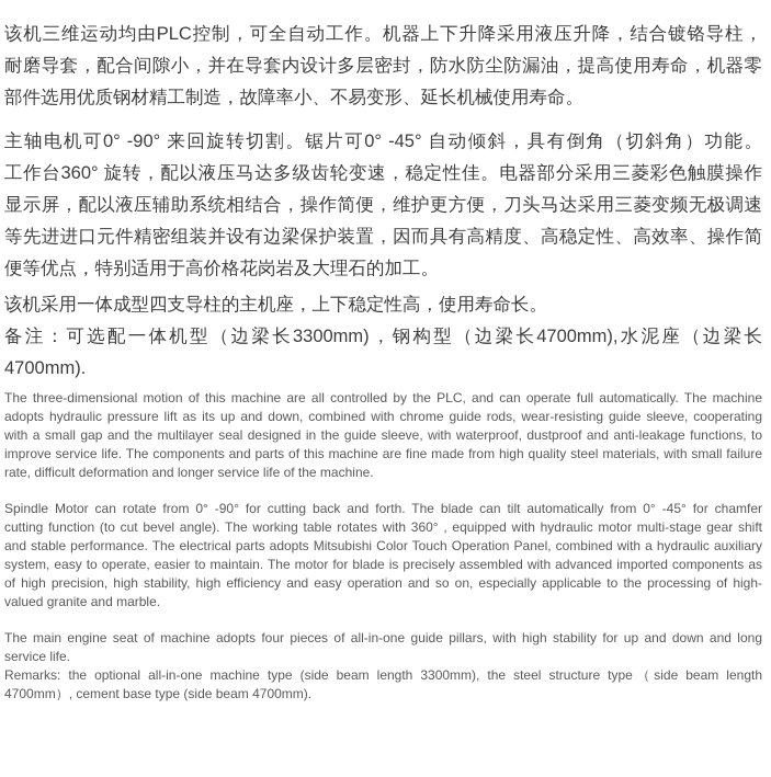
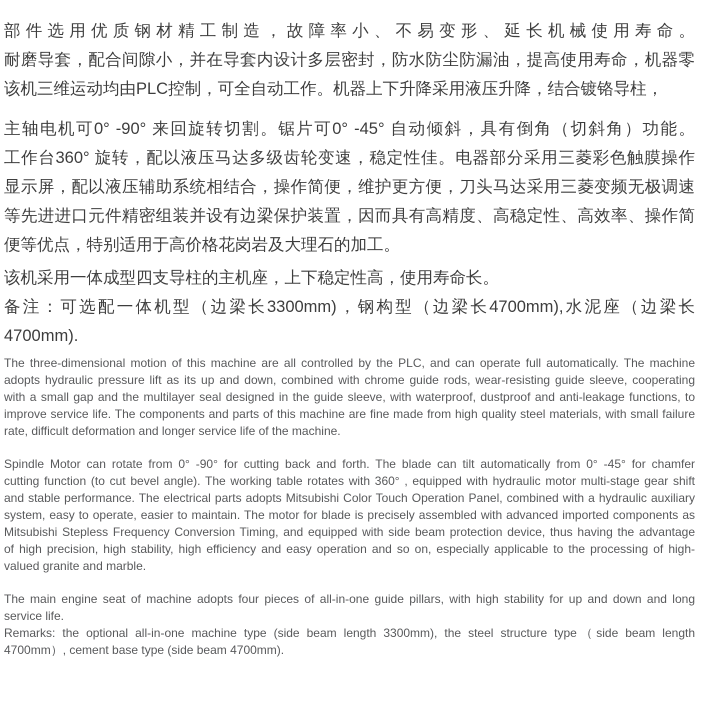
- 该机三维运动均由PLC控制，可全自动工作。机器上下升降采用液压升降，结合镀铬导柱，
+ 部件选用优质钢材精工制造，故障率小、不易变形、延长机械使用寿命。
  耐磨导套，配合间隙小，并在导套内设计多层密封，防水防尘防漏油，提高使用寿命，机器零
- 部件选用优质钢材精工制造，故障率小、不易变形、延长机械使用寿命。
+ 该机三维运动均由PLC控制，可全自动工作。机器上下升降采用液压升降，结合镀铬导柱，
  主轴电机可0° -90° 来回旋转切割。锯片可0° -45° 自动倾斜，具有倒角（切斜角）功能。
  工作台360° 旋转，配以液压马达多级齿轮变速，稳定性佳。电器部分采用三菱彩色触膜操作
  显示屏，配以液压辅助系统相结合，操作简便，维护更方便，刀头马达采用三菱变频无极调速
  等先进进口元件精密组装并设有边梁保护装置，因而具有高精度、高稳定性、高效率、操作简
  便等优点，特别适用于高价格花岗岩及大理石的加工。
  该机采用一体成型四支导柱的主机座，上下稳定性高，使用寿命长。
  备注：可选配一体机型（边梁长3300mm)，钢构型（边梁长4700mm),水泥座（边梁长
  4700mm).
  The three-dimensional motion of this machine are all controlled by the PLC, and can operate full automatically. The machine
  adopts hydraulic pressure lift as its up and down, combined with chrome guide rods, wear-resisting guide sleeve, cooperating
  with a small gap and the multilayer seal designed in the guide sleeve, with waterproof, dustproof and anti-leakage functions, to
  improve service life. The components and parts of this machine are fine made from high quality steel materials, with small failure
  rate, difficult deformation and longer service life of the machine.
  Spindle Motor can rotate from 0° -90° for cutting back and forth. The blade can tilt automatically from 0° -45° for chamfer
  cutting function (to cut bevel angle). The working table rotates with 360° , equipped with hydraulic motor multi-stage gear shift
  and stable performance. The electrical parts adopts Mitsubishi Color Touch Operation Panel, combined with a hydraulic auxiliary
  system, easy to operate, easier to maintain. The motor for blade is precisely assembled with advanced imported components as
+ Mitsubishi Stepless Frequency Conversion Timing, and equipped with side beam protection device, thus having the advantage
  of high precision, high stability, high efficiency and easy operation and so on, especially applicable to the processing of high-
  valued granite and marble.
  The main engine seat of machine adopts four pieces of all-in-one guide pillars, with high stability for up and down and long
  service life.
  Remarks: the optional all-in-one machine type (side beam length 3300mm), the steel structure type（side beam length
  4700mm）, cement base type (side beam 4700mm).
